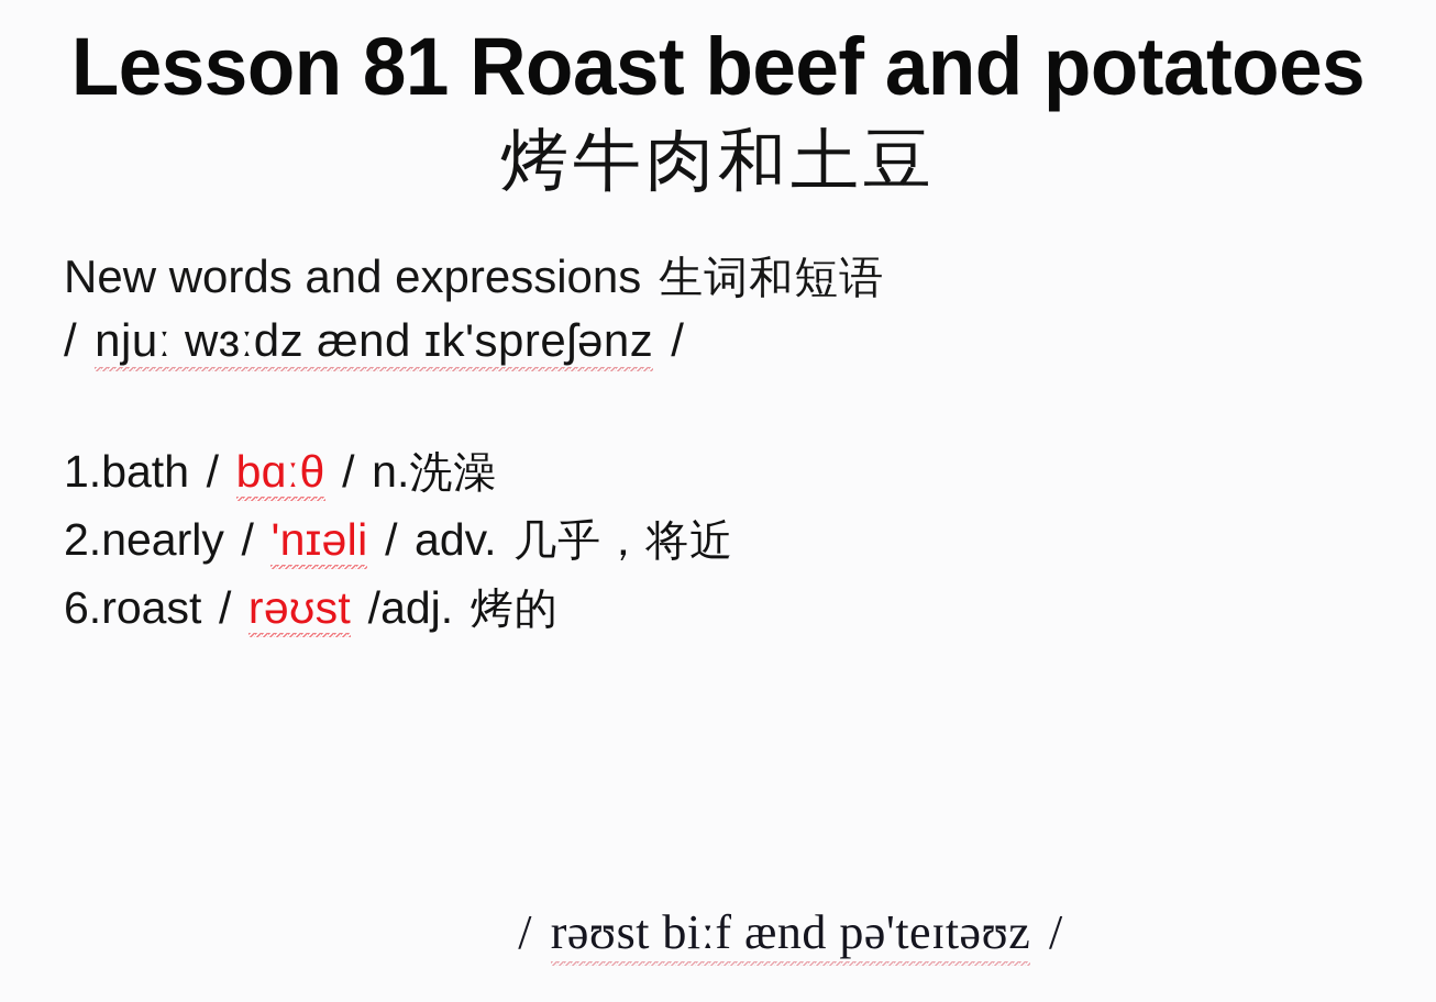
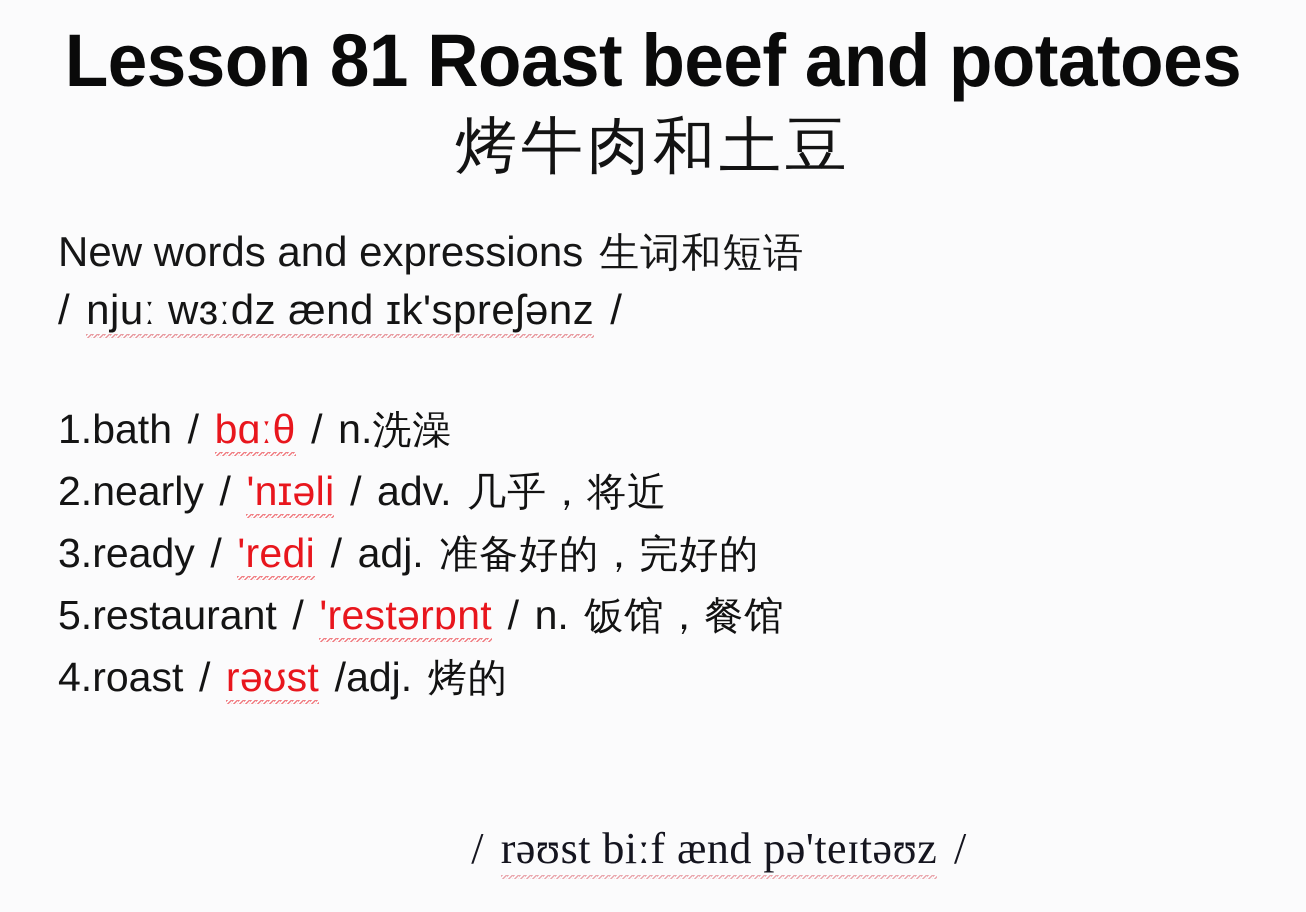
  Lesson 81 Roast beef and potatoes
  烤牛肉和土豆
  New words and expressions 生词和短语
  / njuː wɜːdz ænd ɪk'spreʃənz /
  1.bath / bɑːθ / n.洗澡
  2.nearly / 'nɪəli / adv. 几乎，将近
+ 3.ready / 'redi / adj. 准备好的，完好的
+ 5.restaurant / 'restərɒnt / n. 饭馆，餐馆
- 6.roast / rəʊst /adj. 烤的
+ 4.roast / rəʊst /adj. 烤的
  / rəʊst biːf ænd pə'teɪtəʊz /
